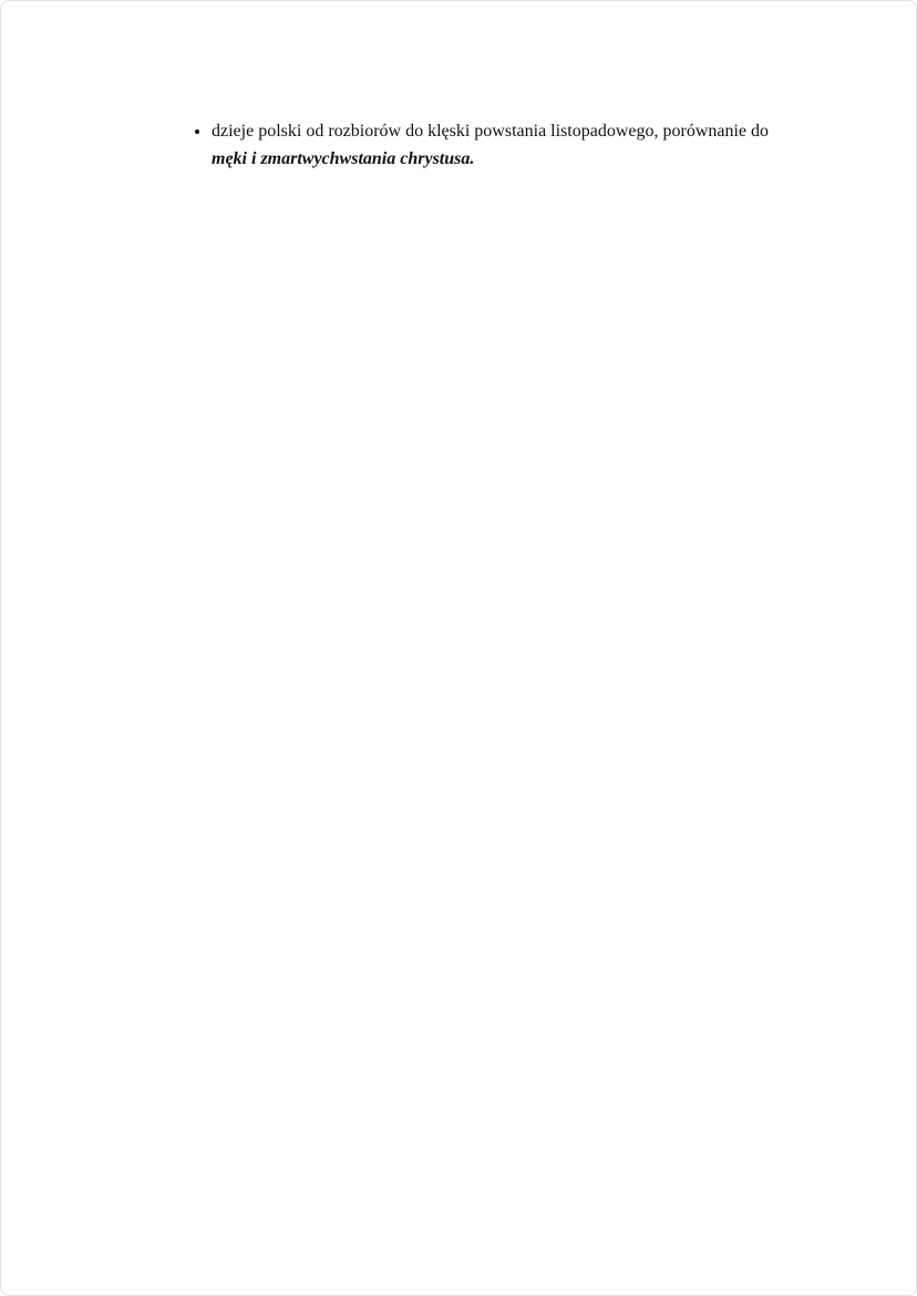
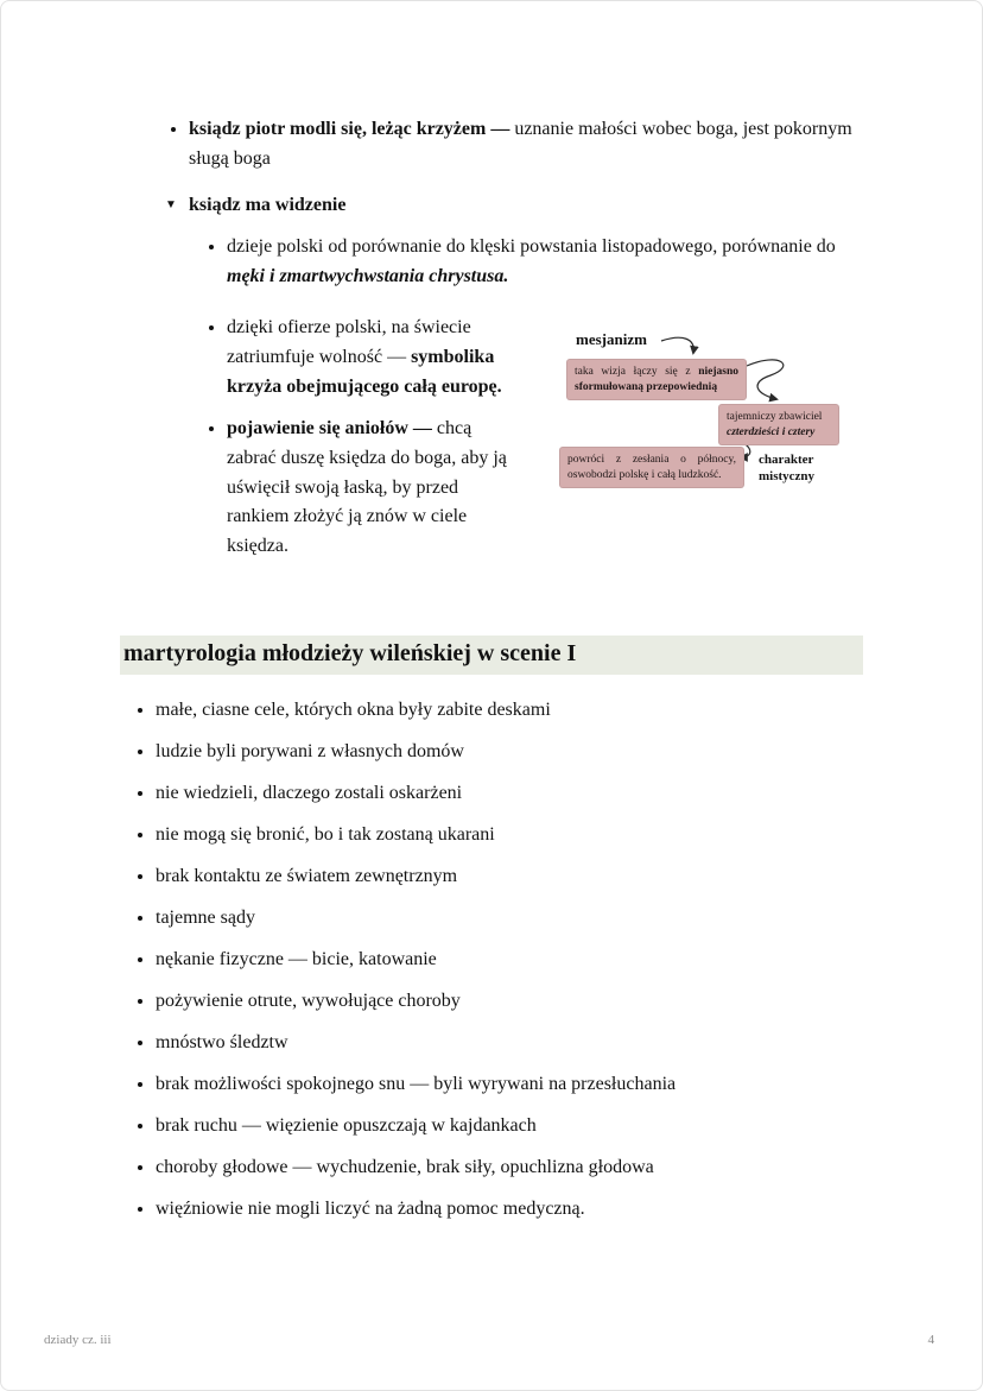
+ ksiądz piotr modli się, leżąc krzyżem — uznanie małości wobec boga, jest pokornym sługą boga
+ ▼ ksiądz ma widzenie
- dzieje polski od rozbiorów do klęski powstania listopadowego, porównanie do męki i zmartwychwstania chrystusa.
+ dzieje polski od porównanie do klęski powstania listopadowego, porównanie do męki i zmartwychwstania chrystusa.
+ dzięki ofierze polski, na świecie zatriumfuje wolność — symbolika krzyża obejmującego całą europę.
+ pojawienie się aniołów — chcą zabrać duszę księdza do boga, aby ją uświęcił swoją łaską, by przed rankiem złożyć ją znów w ciele księdza.
+ mesjanizm
+ taka wizja łączy się z niejasno sformułowaną przepowiednią
+ tajemniczy zbawiciel czterdzieści i cztery
+ powróci z zesłania o północy, oswobodzi polskę i całą ludzkość.
+ charakter mistyczny
+ martyrologia młodzieży wileńskiej w scenie I
+ małe, ciasne cele, których okna były zabite deskami
+ ludzie byli porywani z własnych domów
+ nie wiedzieli, dlaczego zostali oskarżeni
+ nie mogą się bronić, bo i tak zostaną ukarani
+ brak kontaktu ze światem zewnętrznym
+ tajemne sądy
+ nękanie fizyczne — bicie, katowanie
+ pożywienie otrute, wywołujące choroby
+ mnóstwo śledztw
+ brak możliwości spokojnego snu — byli wyrywani na przesłuchania
+ brak ruchu — więzienie opuszczają w kajdankach
+ choroby głodowe — wychudzenie, brak siły, opuchlizna głodowa
+ więźniowie nie mogli liczyć na żadną pomoc medyczną.
+ dziady cz. iii
+ 4
